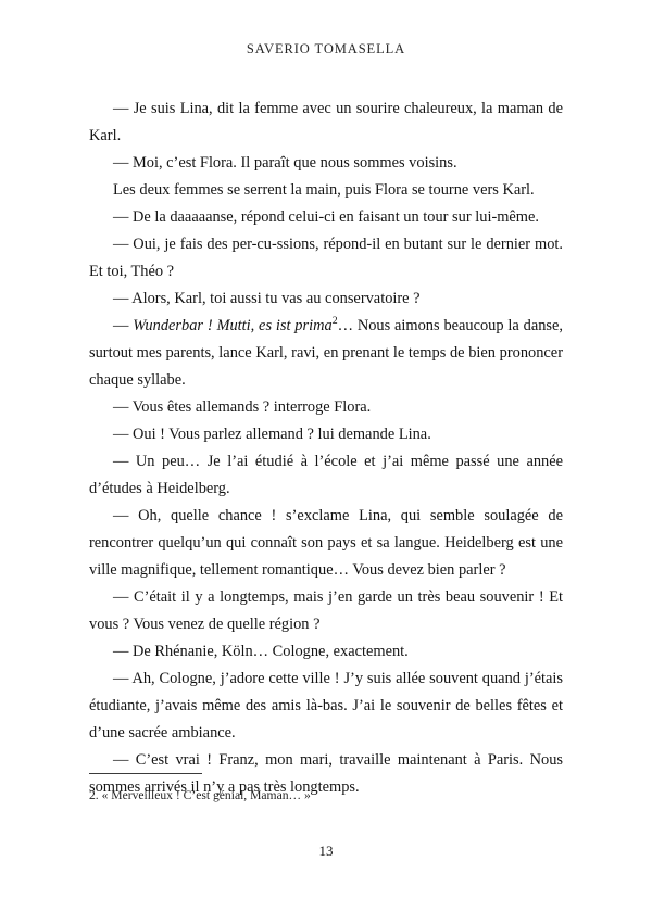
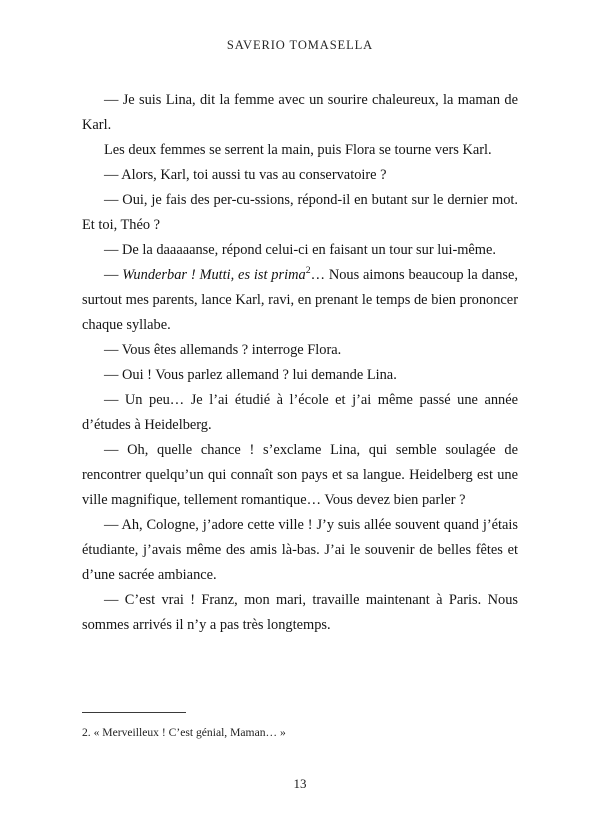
  SAVERIO TOMASELLA
  — Je suis Lina, dit la femme avec un sourire chaleureux, la maman de Karl.
- — Moi, c’est Flora. Il paraît que nous sommes voisins.
  Les deux femmes se serrent la main, puis Flora se tourne vers Karl.
- — De la daaaaanse, répond celui-ci en faisant un tour sur lui-même.
+ — Alors, Karl, toi aussi tu vas au conservatoire ?
  — Oui, je fais des per-cu-ssions, répond-il en butant sur le dernier mot. Et toi, Théo ?
- — Alors, Karl, toi aussi tu vas au conservatoire ?
+ — De la daaaaanse, répond celui-ci en faisant un tour sur lui-même.
  — Wunderbar ! Mutti, es ist prima2… Nous aimons beaucoup la danse, surtout mes parents, lance Karl, ravi, en prenant le temps de bien prononcer chaque syllabe.
  — Vous êtes allemands ? interroge Flora.
  — Oui ! Vous parlez allemand ? lui demande Lina.
  — Un peu… Je l’ai étudié à l’école et j’ai même passé une année d’études à Heidelberg.
  — Oh, quelle chance ! s’exclame Lina, qui semble soulagée de rencontrer quelqu’un qui connaît son pays et sa langue. Heidelberg est une ville magnifique, tellement romantique… Vous devez bien parler ?
- — C’était il y a longtemps, mais j’en garde un très beau souvenir ! Et vous ? Vous venez de quelle région ?
- — De Rhénanie, Köln… Cologne, exactement.
  — Ah, Cologne, j’adore cette ville ! J’y suis allée souvent quand j’étais étudiante, j’avais même des amis là-bas. J’ai le souvenir de belles fêtes et d’une sacrée ambiance.
  — C’est vrai ! Franz, mon mari, travaille maintenant à Paris. Nous sommes arrivés il n’y a pas très longtemps.
  2. « Merveilleux ! C’est génial, Maman… »
  13
